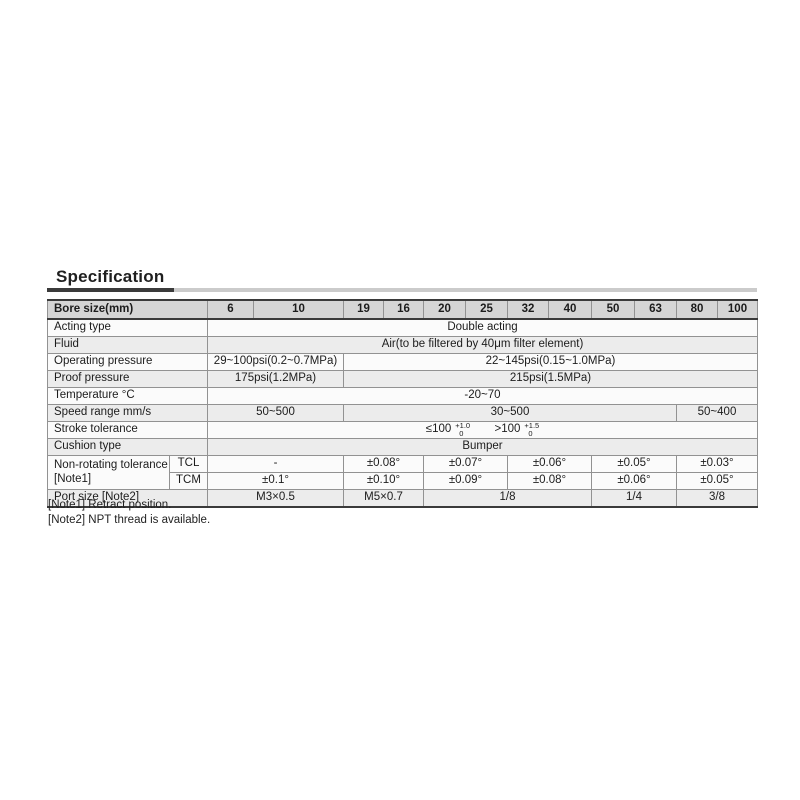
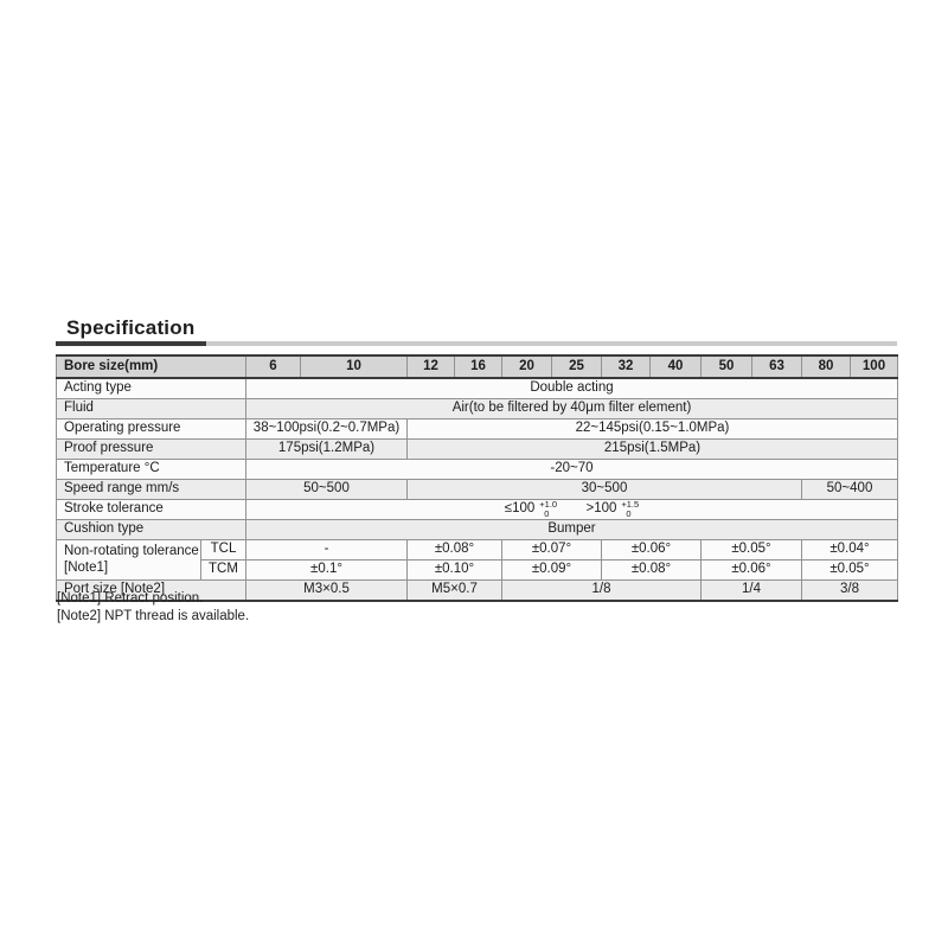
  Specification
- Bore size(mm)	6	10	19	16	20	25	32	40	50	63	80	100
+ Bore size(mm)	6	10	12	16	20	25	32	40	50	63	80	100
  Acting type	Double acting
  Fluid	Air(to be filtered by 40μm filter element)
- Operating pressure	29~100psi(0.2~0.7MPa)	22~145psi(0.15~1.0MPa)
+ Operating pressure	38~100psi(0.2~0.7MPa)	22~145psi(0.15~1.0MPa)
  Proof pressure	175psi(1.2MPa)	215psi(1.5MPa)
  Temperature °C	-20~70
  Speed range mm/s	50~500	30~500	50~400
  Stroke tolerance	≤100 +1.0 0 >100 +1.5 0
  Cushion type	Bumper
- Non-rotating tolerance [Note1]	TCL	-	±0.08°	±0.07°	±0.06°	±0.05°	±0.03°
+ Non-rotating tolerance [Note1]	TCL	-	±0.08°	±0.07°	±0.06°	±0.05°	±0.04°
  TCM	±0.1°	±0.10°	±0.09°	±0.08°	±0.06°	±0.05°
  Port size [Note2]	M3×0.5	M5×0.7	1/8	1/4	3/8
  [Note1] Retract position.
  [Note2] NPT thread is available.
